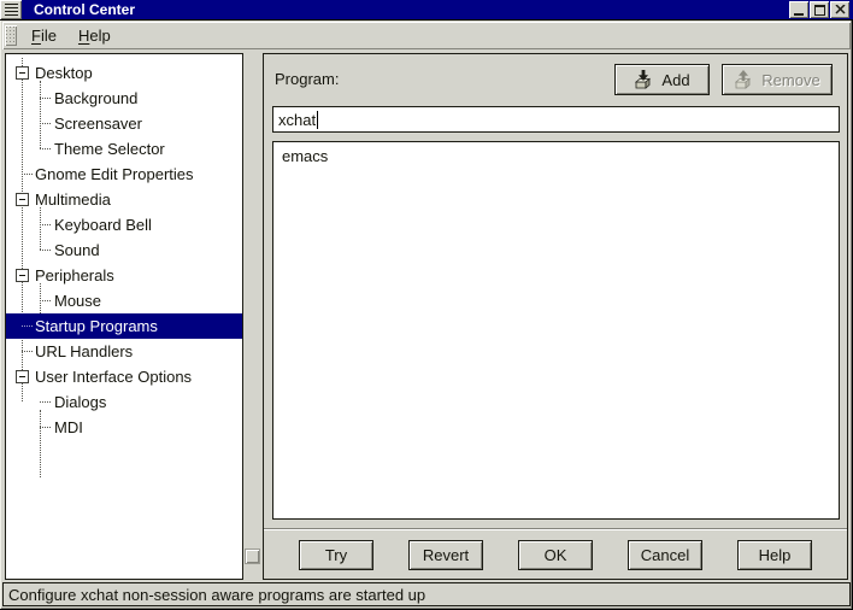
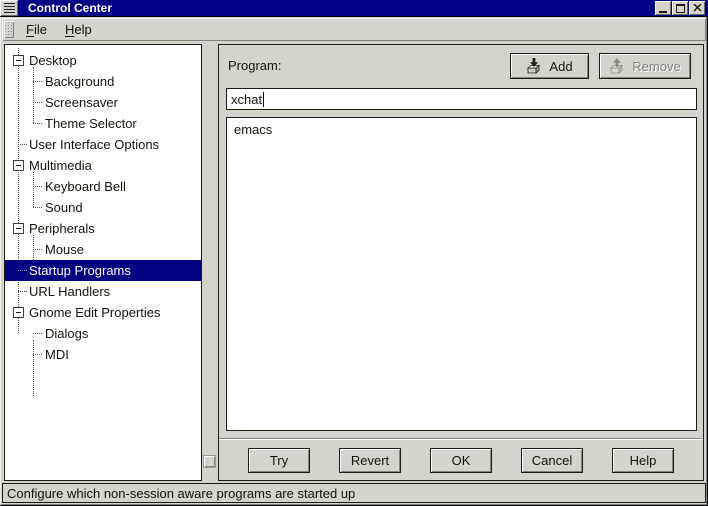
  Control Center
  File
  Help
  Desktop
  Background
  Screensaver
  Theme Selector
- Gnome Edit Properties
+ User Interface Options
  Multimedia
  Keyboard Bell
  Sound
  Peripherals
  Mouse
  Startup Programs
  URL Handlers
- User Interface Options
+ Gnome Edit Properties
  Dialogs
  MDI
  Program:
  Add
  Remove
  xchat
  emacs
  Try
  Revert
  OK
  Cancel
  Help
- Configure xchat non-session aware programs are started up
+ Configure which non-session aware programs are started up
